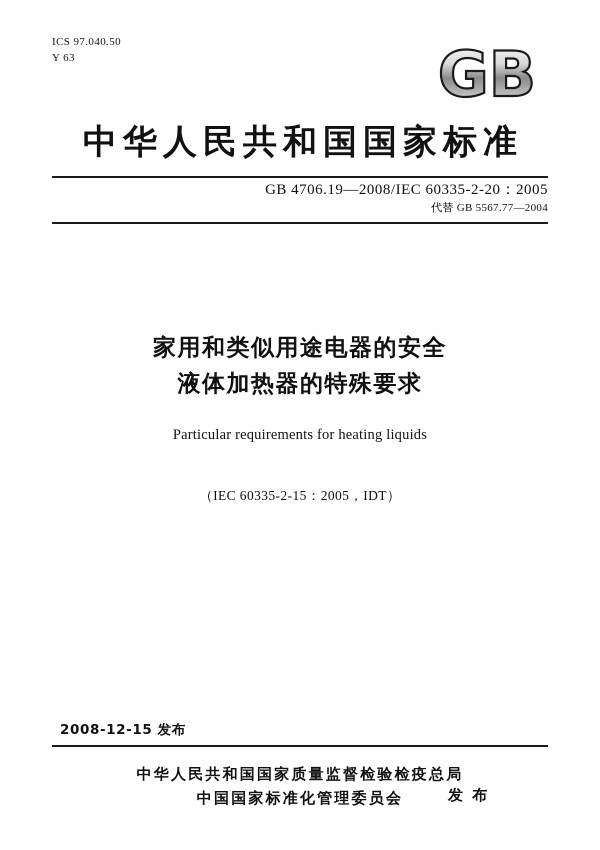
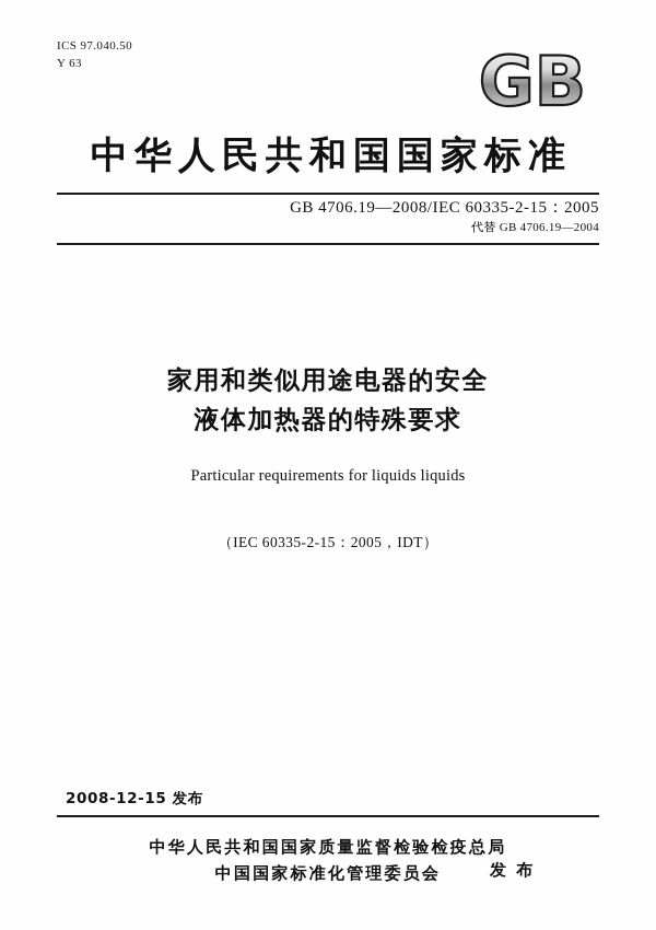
  ICS 97.040.50
  Y 63
  GB
  中华人民共和国国家标准
- GB 4706.19—2008/IEC 60335-2-20：2005
+ GB 4706.19—2008/IEC 60335-2-15：2005
- 代替 GB 5567.77—2004
+ 代替 GB 4706.19—2004
  家用和类似用途电器的安全
  液体加热器的特殊要求
- Particular requirements for heating liquids
+ Particular requirements for liquids liquids
  （IEC 60335-2-15：2005，IDT）
  2008-12-15 发布
  中华人民共和国国家质量监督检验检疫总局
  中国国家标准化管理委员会
  发 布
